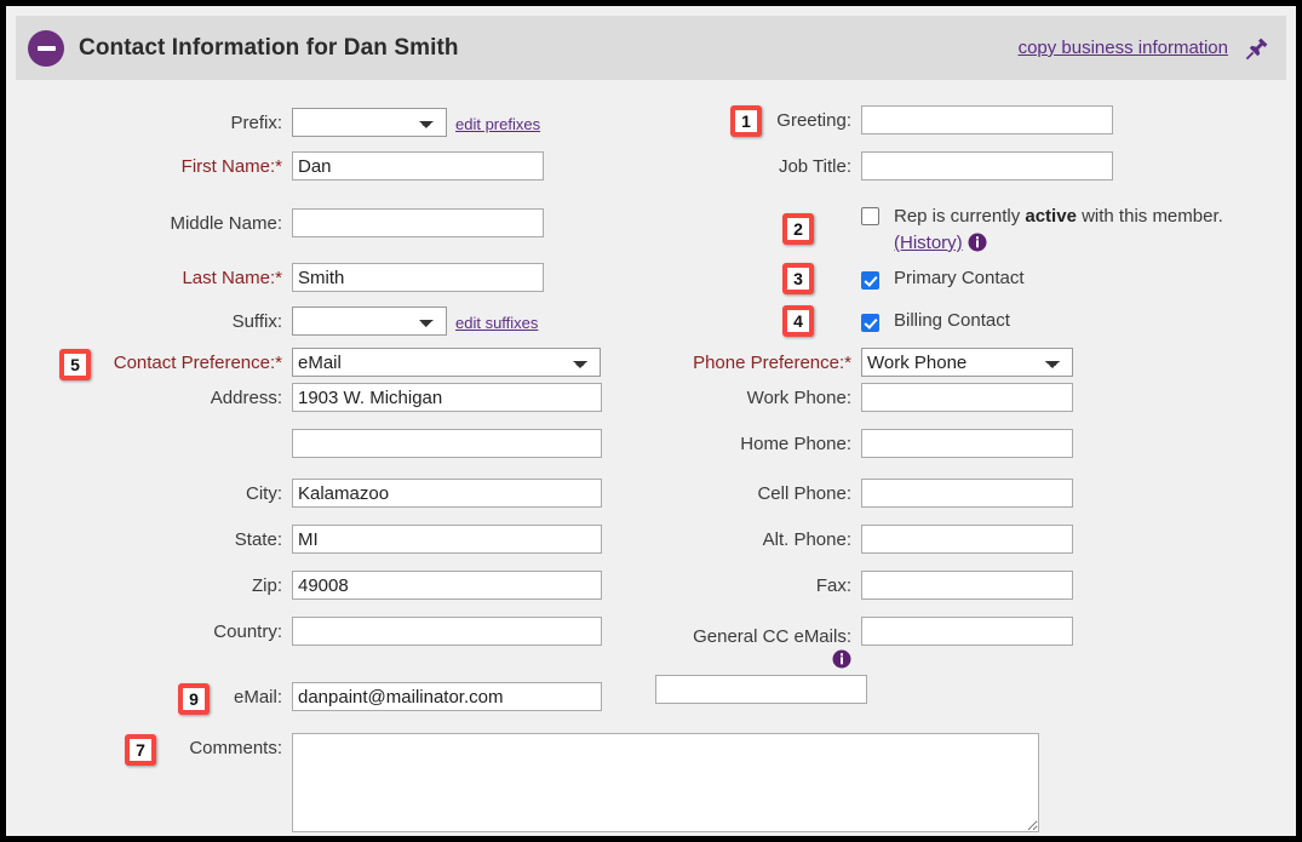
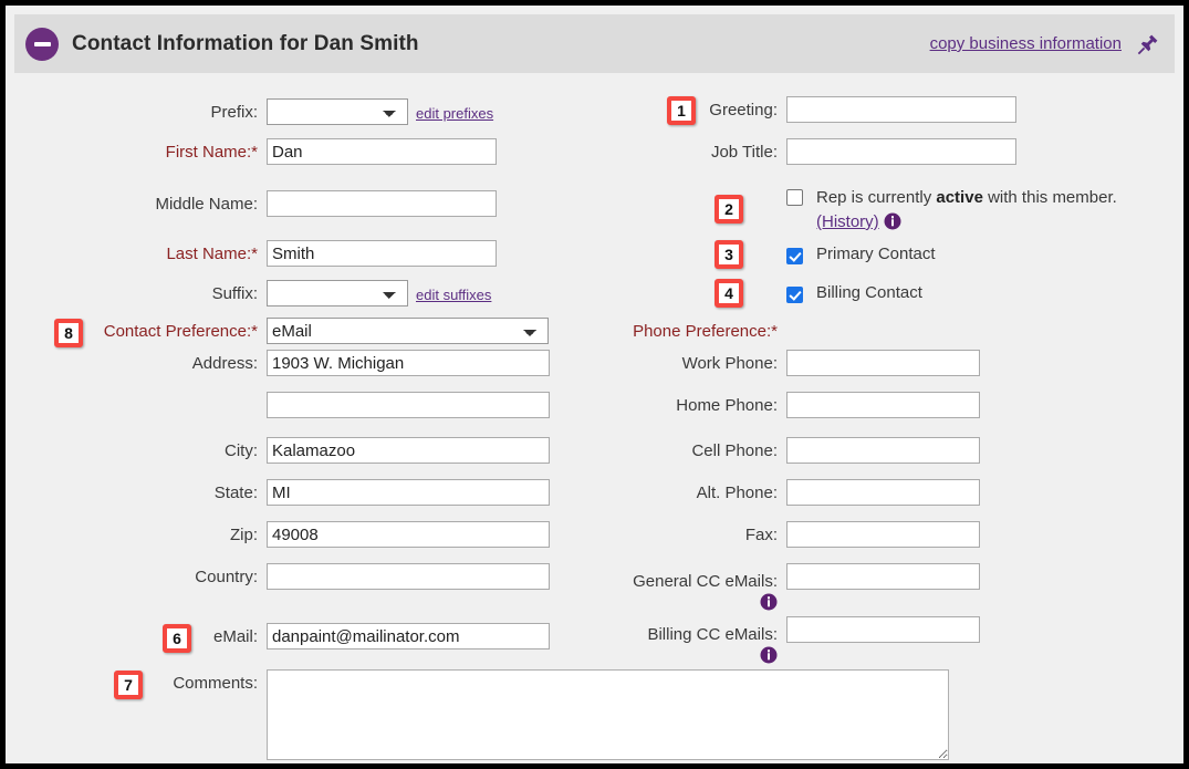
  Contact Information for Dan Smith
  copy business information
  Prefix:
  edit prefixes
  First Name:*
  Dan
  Middle Name:
  Last Name:*
  Smith
  Suffix:
  edit suffixes
  Contact Preference:*
  eMail
  Address:
  1903 W. Michigan
  City:
  Kalamazoo
  State:
  MI
  Zip:
  49008
  Country:
  eMail:
  danpaint@mailinator.com
  Comments:
- 5
+ 8
- 9
+ 6
  7
  Greeting:
  Job Title:
  Rep is currently active with this member.
  (History)
  Primary Contact
  Billing Contact
  Phone Preference:*
- Work Phone
  Work Phone:
  Home Phone:
  Cell Phone:
  Alt. Phone:
  Fax:
  General CC eMails:
+ Billing CC eMails:
  1
  2
  3
  4
